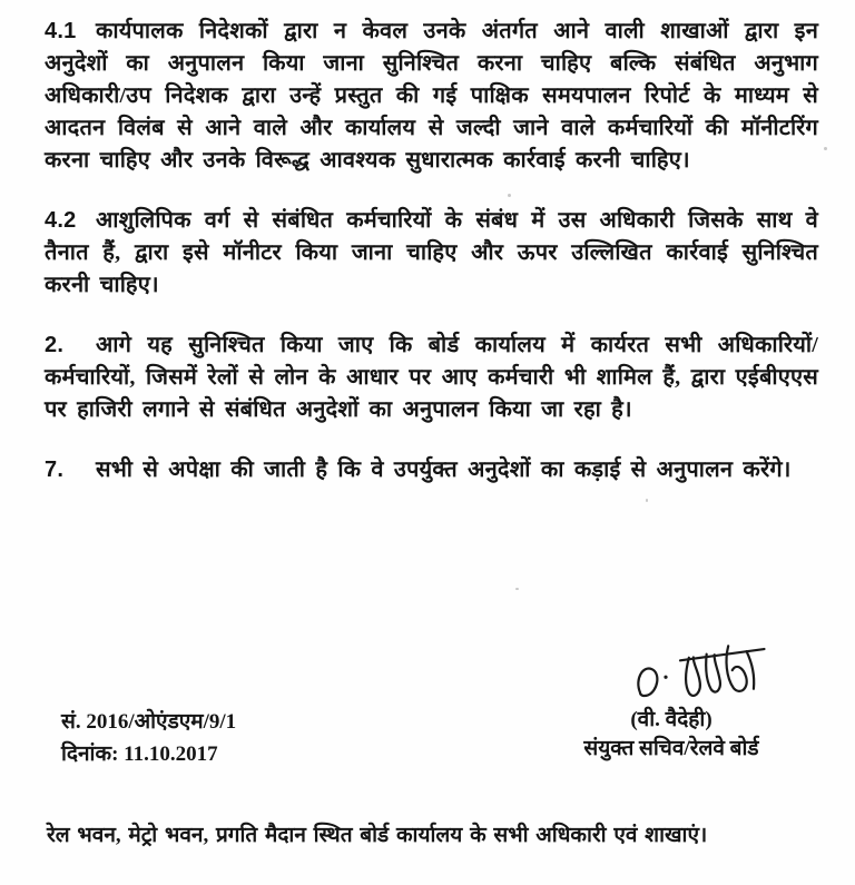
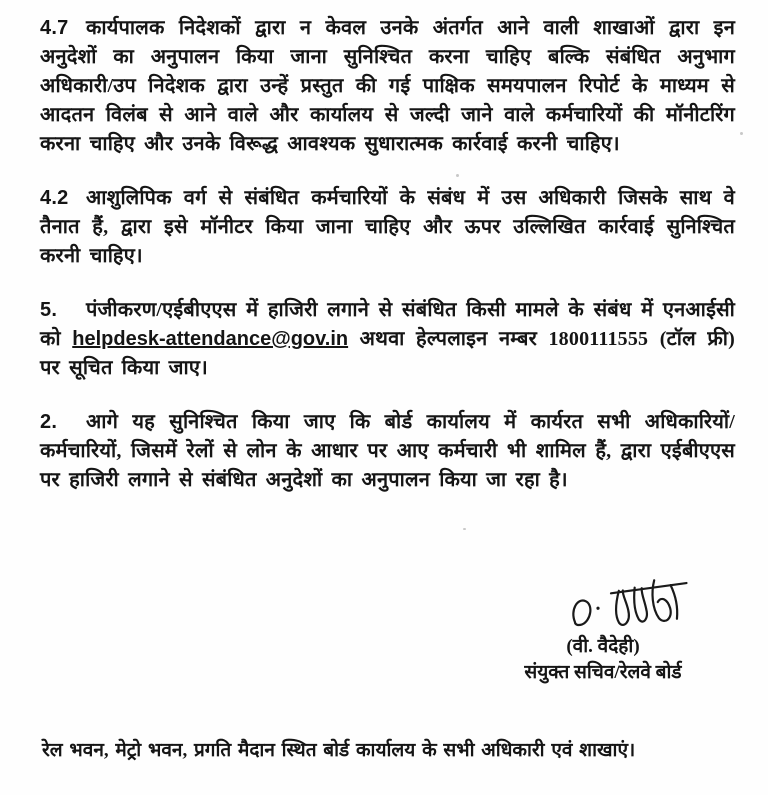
- 4.1 कार्यपालक निदेशकों द्वारा न केवल उनके अंतर्गत आने वाली शाखाओं द्वारा इन अनुदेशों का अनुपालन किया जाना सुनिश्चित करना चाहिए बल्कि संबंधित अनुभाग अधिकारी/उप निदेशक द्वारा उन्हें प्रस्तुत की गई पाक्षिक समयपालन रिपोर्ट के माध्यम से आदतन विलंब से आने वाले और कार्यालय से जल्दी जाने वाले कर्मचारियों की मॉनीटरिंग करना चाहिए और उनके विरूद्ध आवश्यक सुधारात्मक कार्रवाई करनी चाहिए।
+ 4.7 कार्यपालक निदेशकों द्वारा न केवल उनके अंतर्गत आने वाली शाखाओं द्वारा इन अनुदेशों का अनुपालन किया जाना सुनिश्चित करना चाहिए बल्कि संबंधित अनुभाग अधिकारी/उप निदेशक द्वारा उन्हें प्रस्तुत की गई पाक्षिक समयपालन रिपोर्ट के माध्यम से आदतन विलंब से आने वाले और कार्यालय से जल्दी जाने वाले कर्मचारियों की मॉनीटरिंग करना चाहिए और उनके विरूद्ध आवश्यक सुधारात्मक कार्रवाई करनी चाहिए।
  4.2 आशुलिपिक वर्ग से संबंधित कर्मचारियों के संबंध में उस अधिकारी जिसके साथ वे तैनात हैं, द्वारा इसे मॉनीटर किया जाना चाहिए और ऊपर उल्लिखित कार्रवाई सुनिश्चित करनी चाहिए।
+ 5. पंजीकरण/एईबीएएस में हाजिरी लगाने से संबंधित किसी मामले के संबंध में एनआईसी को helpdesk-attendance@gov.in अथवा हेल्पलाइन नम्बर 1800111555 (टॉल फ्री) पर सूचित किया जाए।
  2. आगे यह सुनिश्चित किया जाए कि बोर्ड कार्यालय में कार्यरत सभी अधिकारियों/कर्मचारियों, जिसमें रेलों से लोन के आधार पर आए कर्मचारी भी शामिल हैं, द्वारा एईबीएएस पर हाजिरी लगाने से संबंधित अनुदेशों का अनुपालन किया जा रहा है।
- 7. सभी से अपेक्षा की जाती है कि वे उपर्युक्त अनुदेशों का कड़ाई से अनुपालन करेंगे।
  (वी. वैदेही)
  संयुक्त सचिव/रेलवे बोर्ड
- सं. 2016/ओएंडएम/9/1
- दिनांक: 11.10.2017
  रेल भवन, मेट्रो भवन, प्रगति मैदान स्थित बोर्ड कार्यालय के सभी अधिकारी एवं शाखाएं।
